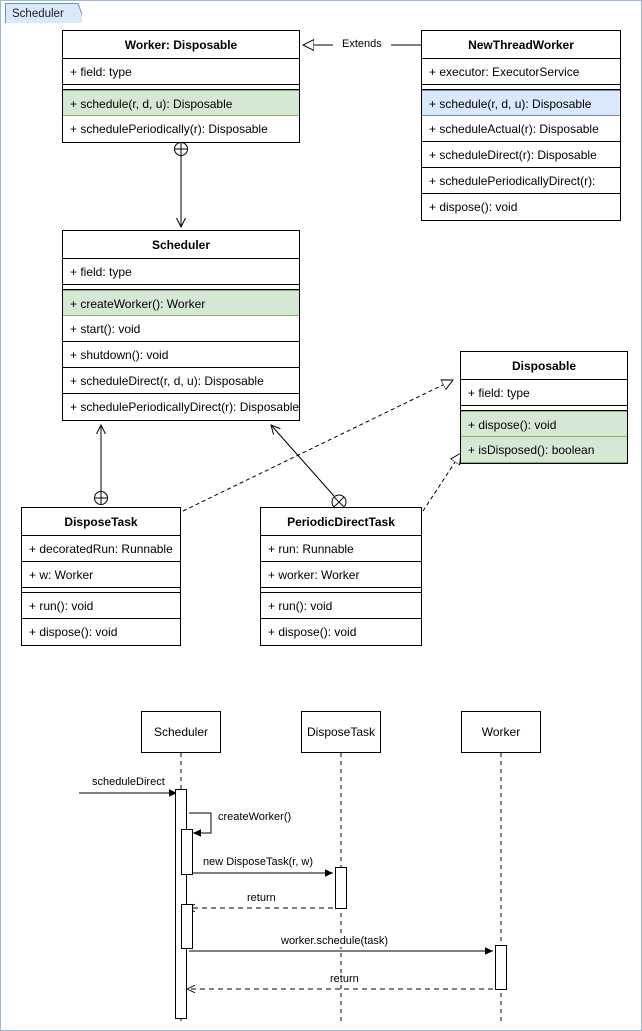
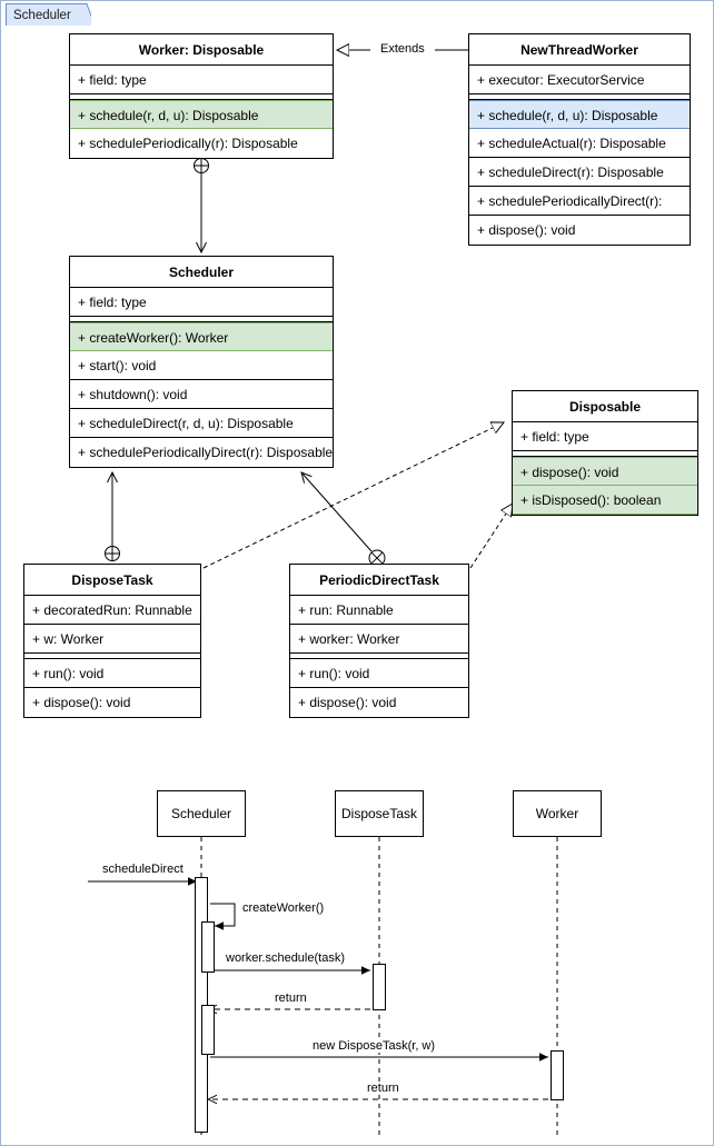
  Scheduler
  Worker: Disposable
  + field: type
  + schedule(r, d, u): Disposable
  + schedulePeriodically(r): Disposable
  NewThreadWorker
  + executor: ExecutorService
  + schedule(r, d, u): Disposable
  + scheduleActual(r): Disposable
  + scheduleDirect(r): Disposable
  + schedulePeriodicallyDirect(r):
  + dispose(): void
  Scheduler
  + field: type
  + createWorker(): Worker
  + start(): void
  + shutdown(): void
  + scheduleDirect(r, d, u): Disposable
  + schedulePeriodicallyDirect(r): Disposable
  Disposable
  + field: type
  + dispose(): void
  + isDisposed(): boolean
  DisposeTask
  + decoratedRun: Runnable
  + w: Worker
  + run(): void
  + dispose(): void
  PeriodicDirectTask
  + run: Runnable
  + worker: Worker
  + run(): void
  + dispose(): void
  Scheduler
  DisposeTask
  Worker
  scheduleDirect
  createWorker()
- new DisposeTask(r, w)
+ worker.schedule(task)
  return
- worker.schedule(task)
+ new DisposeTask(r, w)
  return
  Extends
